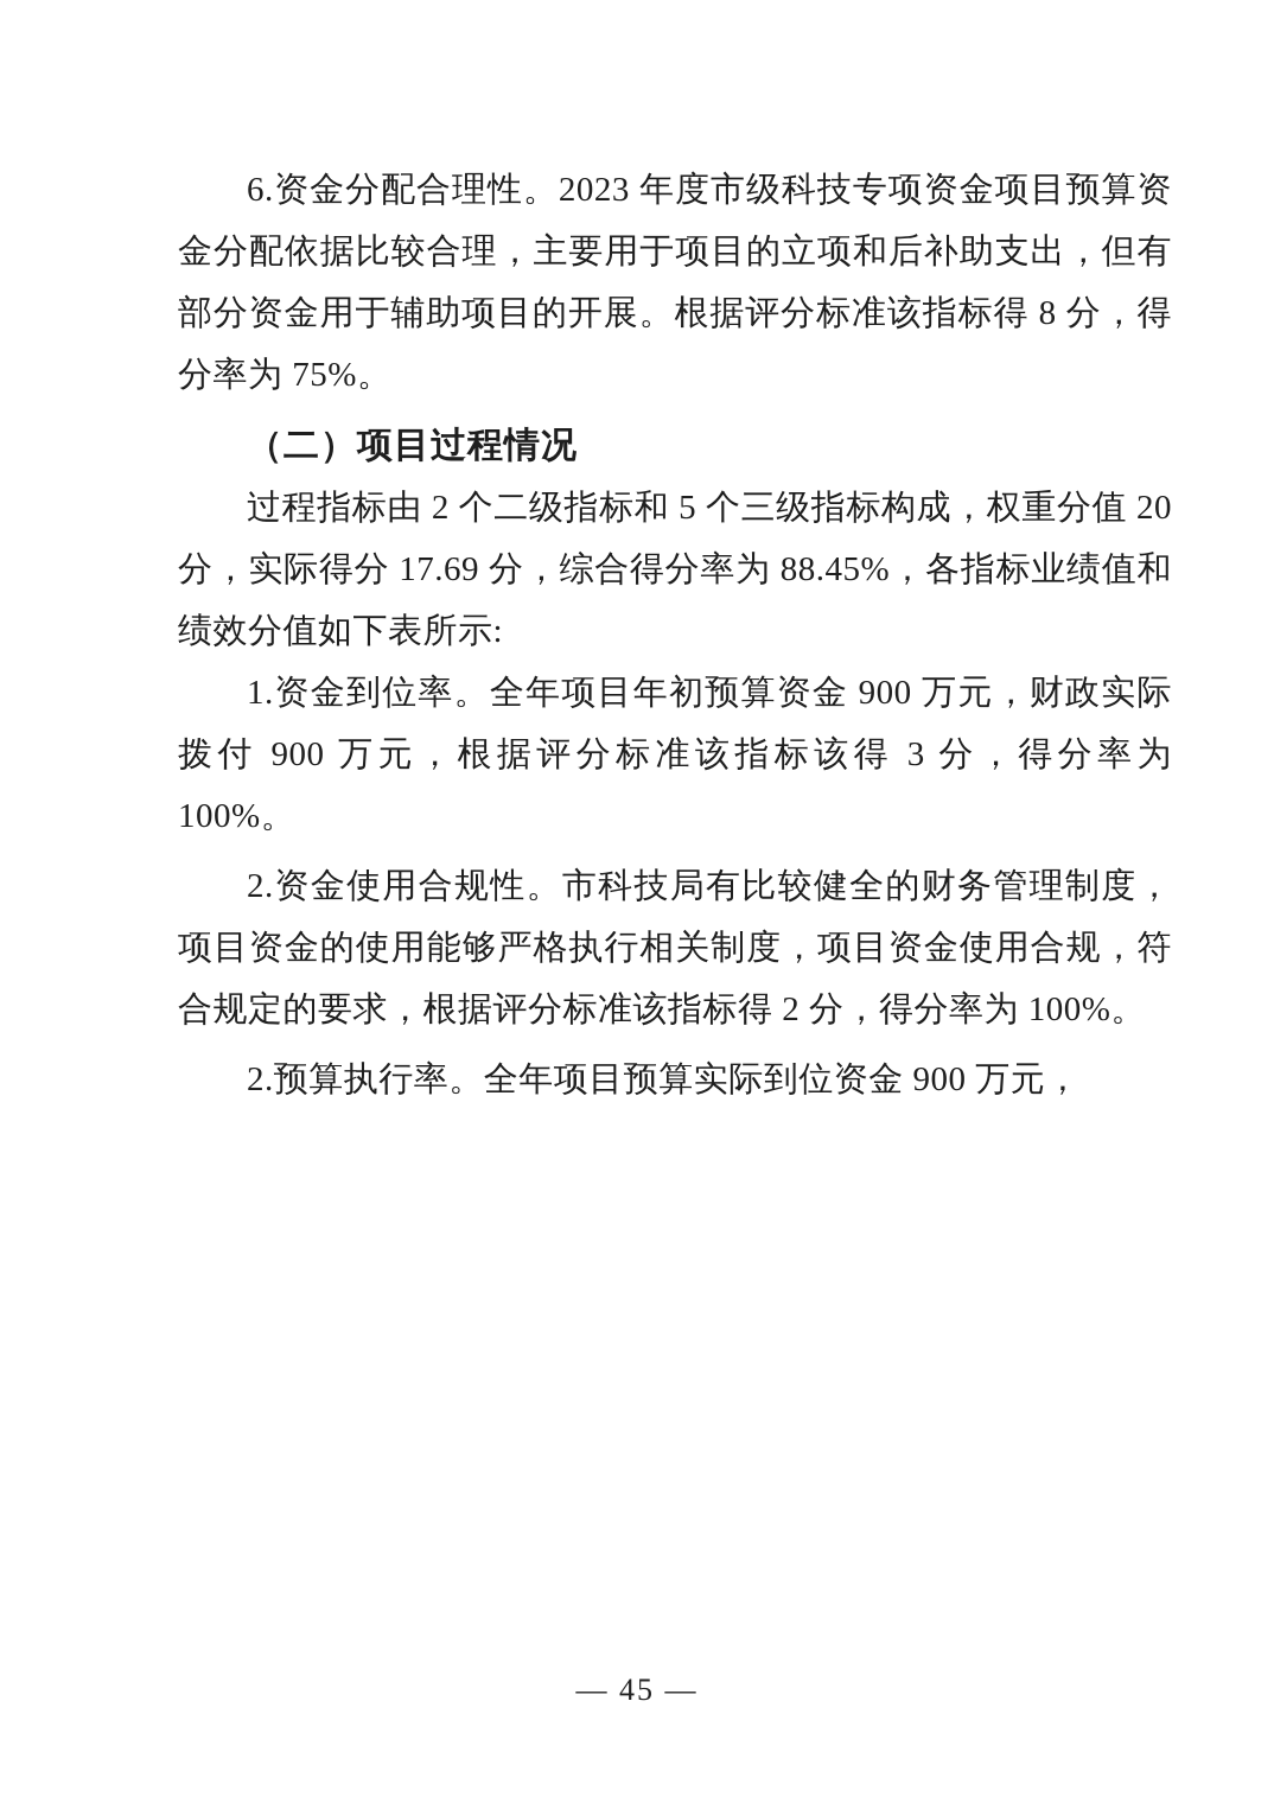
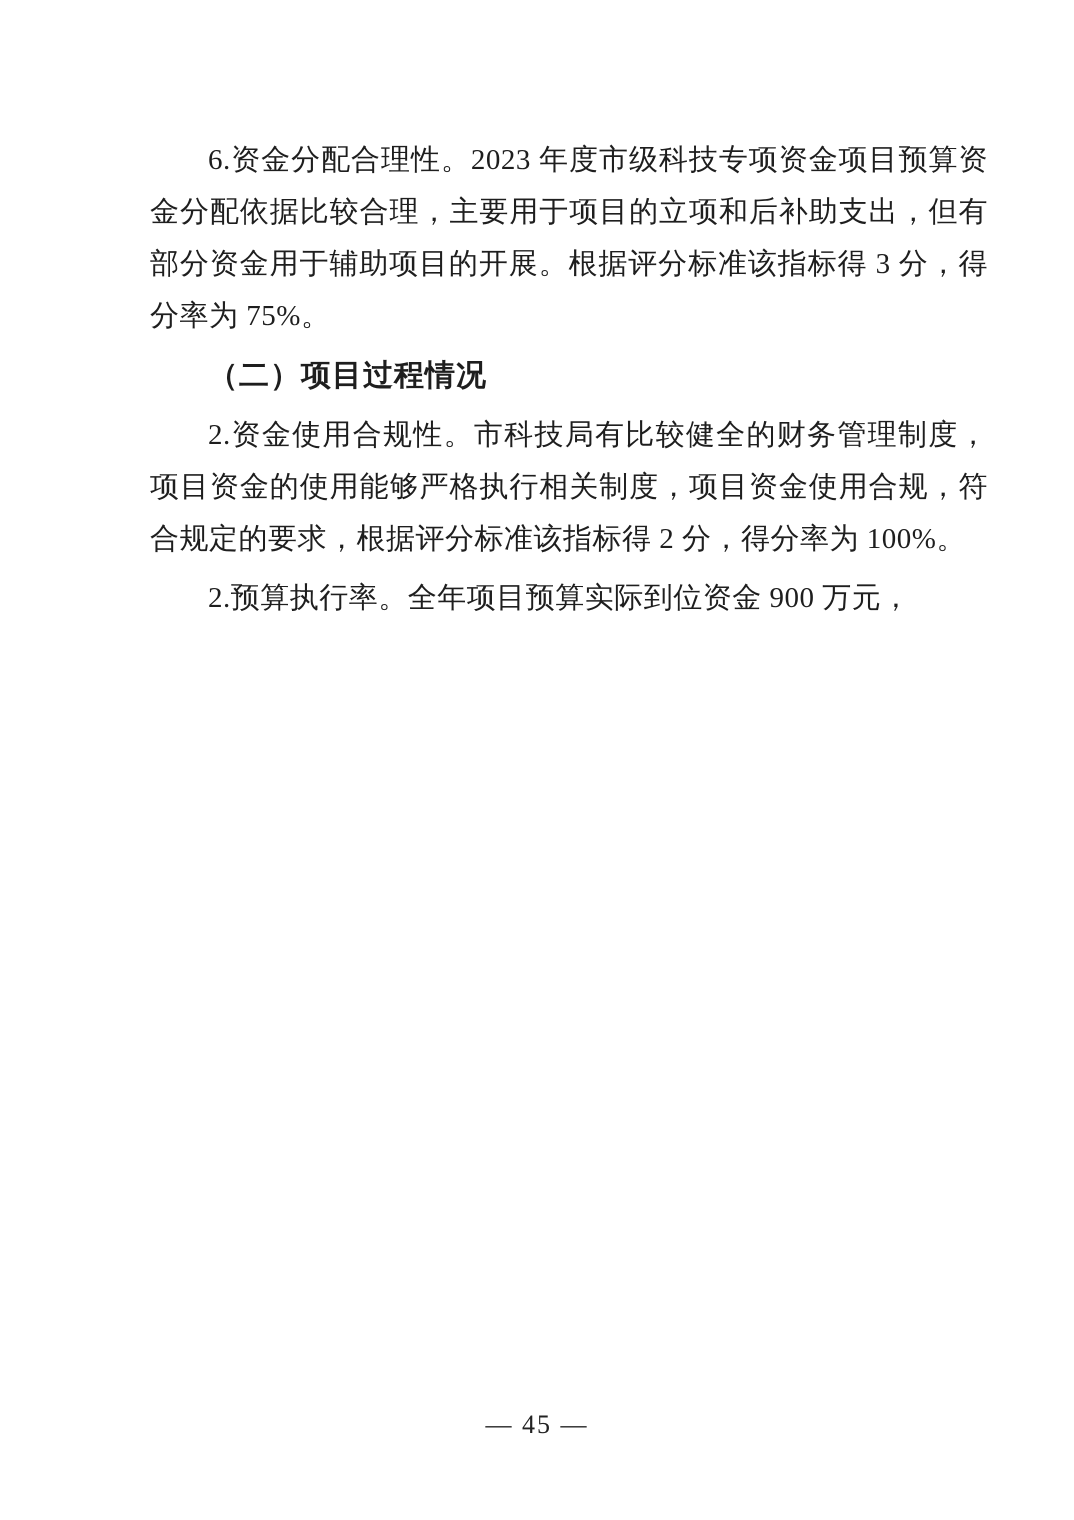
- 6.资金分配合理性。2023 年度市级科技专项资金项目预算资金分配依据比较合理，主要用于项目的立项和后补助支出，但有部分资金用于辅助项目的开展。根据评分标准该指标得 8 分，得分率为 75%。
+ 6.资金分配合理性。2023 年度市级科技专项资金项目预算资金分配依据比较合理，主要用于项目的立项和后补助支出，但有部分资金用于辅助项目的开展。根据评分标准该指标得 3 分，得分率为 75%。
  （二）项目过程情况
- 过程指标由 2 个二级指标和 5 个三级指标构成，权重分值 20 分，实际得分 17.69 分，综合得分率为 88.45%，各指标业绩值和绩效分值如下表所示:
- 1.资金到位率。全年项目年初预算资金 900 万元，财政实际拨付 900 万元，根据评分标准该指标该得 3 分，得分率为 100%。
  2.资金使用合规性。市科技局有比较健全的财务管理制度，项目资金的使用能够严格执行相关制度，项目资金使用合规，符合规定的要求，根据评分标准该指标得 2 分，得分率为 100%。
  2.预算执行率。全年项目预算实际到位资金 900 万元，
  — 45 —
